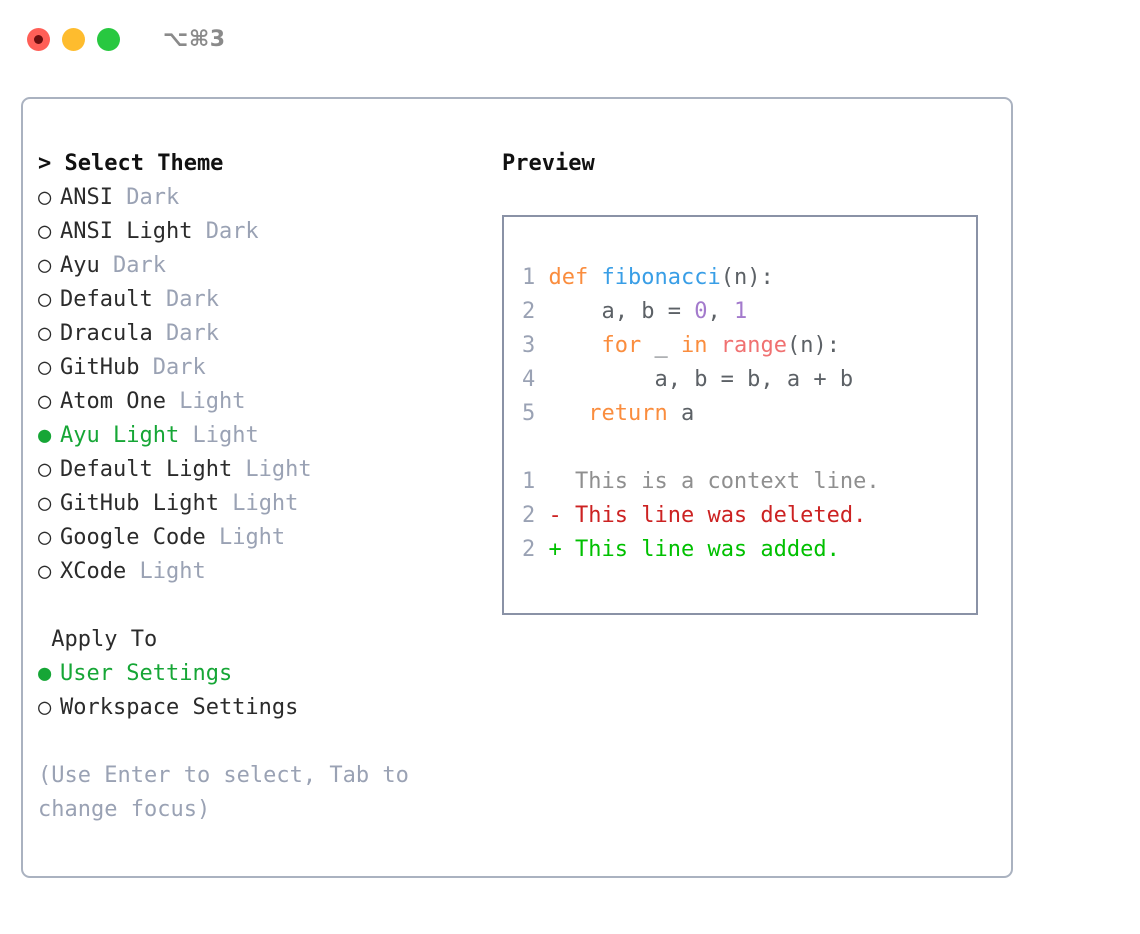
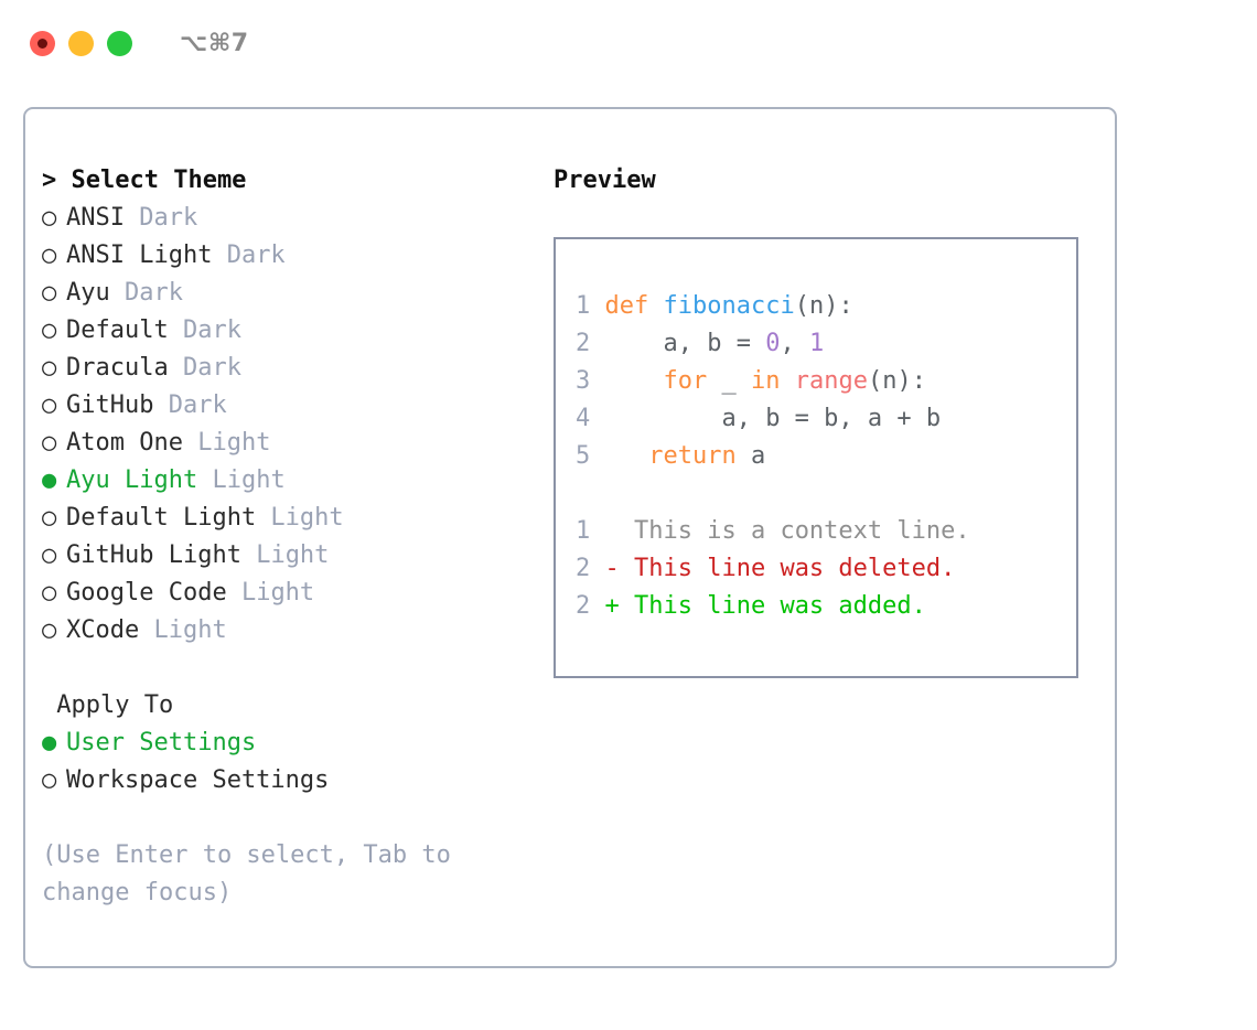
- ⌥⌘3
+ ⌥⌘7
  > Select Theme
  ○ ANSI Dark
  ○ ANSI Light Dark
  ○ Ayu Dark
  ○ Default Dark
  ○ Dracula Dark
  ○ GitHub Dark
  ○ Atom One Light
  ● Ayu Light Light
  ○ Default Light Light
  ○ GitHub Light Light
  ○ Google Code Light
  ○ XCode Light
  Apply To
  ● User Settings
  ○ Workspace Settings
  (Use Enter to select, Tab to change focus)
  Preview
  1 def fibonacci(n):
  2 a, b = 0, 1
  3 for _ in range(n):
  4 a, b = b, a + b
  5 return a
  1 This is a context line.
  2 - This line was deleted.
  2 + This line was added.
